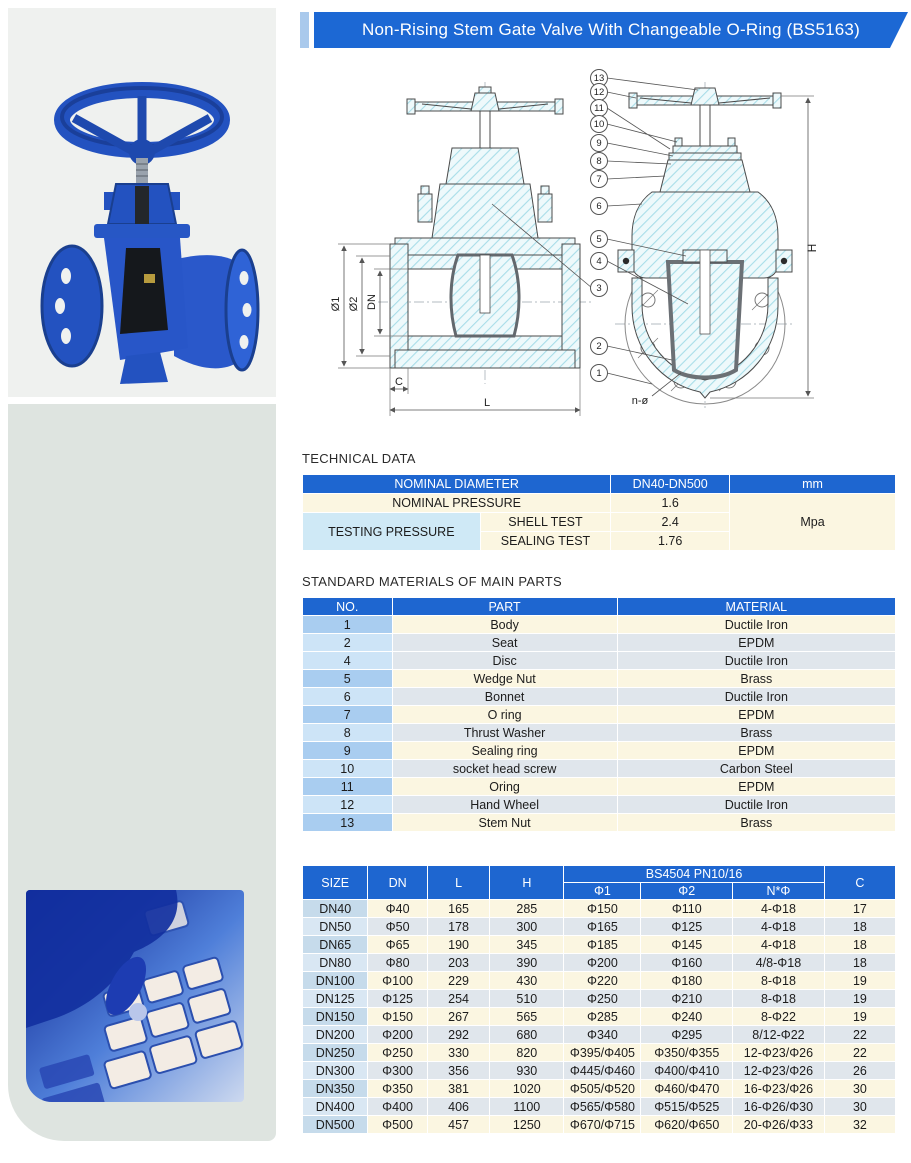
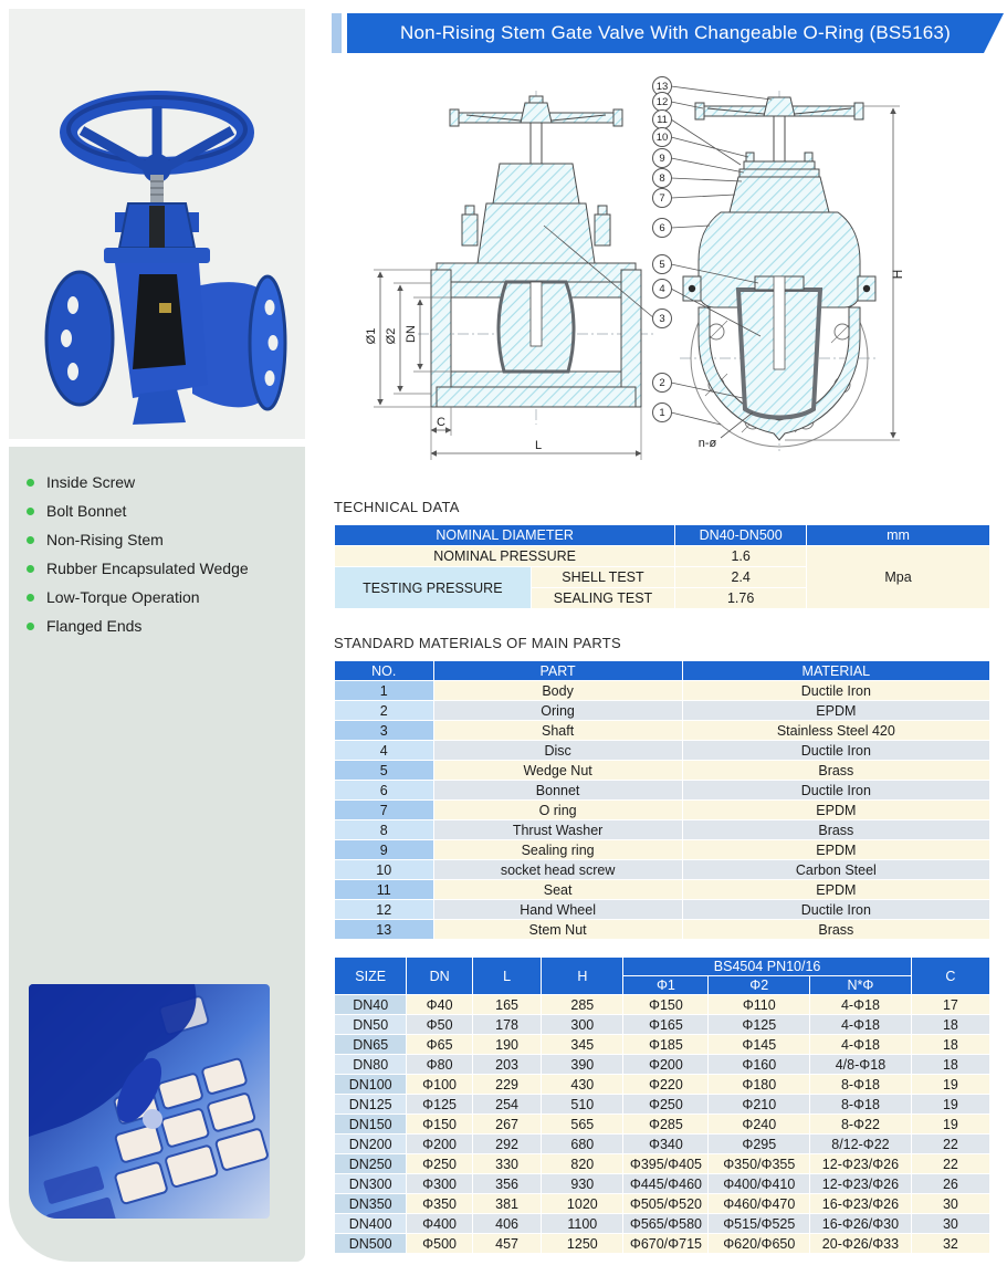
+ Inside Screw
+ Bolt Bonnet
+ Non-Rising Stem
+ Rubber Encapsulated Wedge
+ Low-Torque Operation
+ Flanged Ends
  Non-Rising Stem Gate Valve With Changeable O-Ring (BS5163)
  C
  L
  n-ø
  13
  12
  11
  10
  9
  8
  7
  6
  5
  4
  3
  2
  1
  TECHNICAL DATA
  NOMINAL DIAMETER	DN40-DN500	mm
  NOMINAL PRESSURE	1.6	Mpa
  TESTING PRESSURE	SHELL TEST	2.4
  SEALING TEST	1.76
  STANDARD MATERIALS OF MAIN PARTS
  NO.	PART	MATERIAL
  1	Body	Ductile Iron
- 2	Seat	EPDM
+ 2	Oring	EPDM
+ 3	Shaft	Stainless Steel 420
  4	Disc	Ductile Iron
  5	Wedge Nut	Brass
  6	Bonnet	Ductile Iron
  7	O ring	EPDM
  8	Thrust Washer	Brass
  9	Sealing ring	EPDM
  10	socket head screw	Carbon Steel
- 11	Oring	EPDM
+ 11	Seat	EPDM
  12	Hand Wheel	Ductile Iron
  13	Stem Nut	Brass
  SIZE	DN	L	H	BS4504 PN10/16	C
  Φ1	Φ2	N*Φ
  DN40	Φ40	165	285	Φ150	Φ110	4-Φ18	17
  DN50	Φ50	178	300	Φ165	Φ125	4-Φ18	18
  DN65	Φ65	190	345	Φ185	Φ145	4-Φ18	18
  DN80	Φ80	203	390	Φ200	Φ160	4/8-Φ18	18
  DN100	Φ100	229	430	Φ220	Φ180	8-Φ18	19
  DN125	Φ125	254	510	Φ250	Φ210	8-Φ18	19
  DN150	Φ150	267	565	Φ285	Φ240	8-Φ22	19
  DN200	Φ200	292	680	Φ340	Φ295	8/12-Φ22	22
  DN250	Φ250	330	820	Φ395/Φ405	Φ350/Φ355	12-Φ23/Φ26	22
  DN300	Φ300	356	930	Φ445/Φ460	Φ400/Φ410	12-Φ23/Φ26	26
  DN350	Φ350	381	1020	Φ505/Φ520	Φ460/Φ470	16-Φ23/Φ26	30
  DN400	Φ400	406	1100	Φ565/Φ580	Φ515/Φ525	16-Φ26/Φ30	30
  DN500	Φ500	457	1250	Φ670/Φ715	Φ620/Φ650	20-Φ26/Φ33	32
